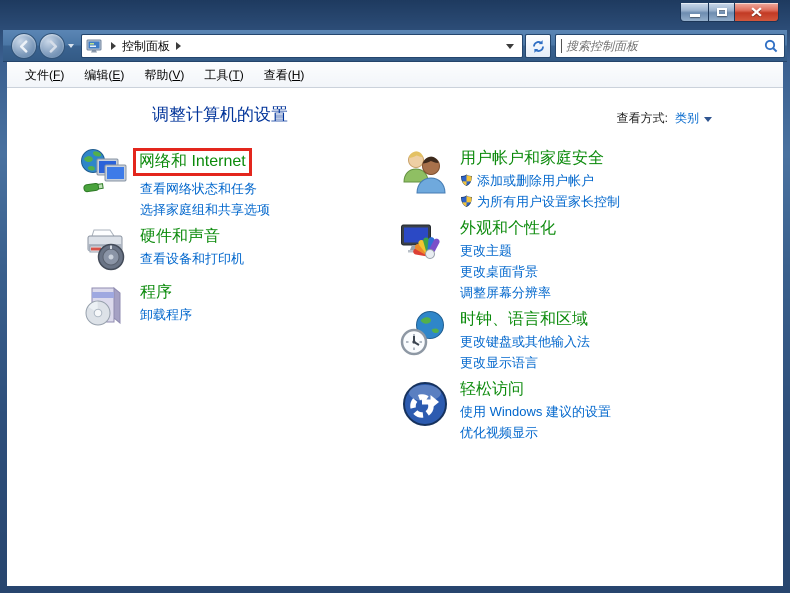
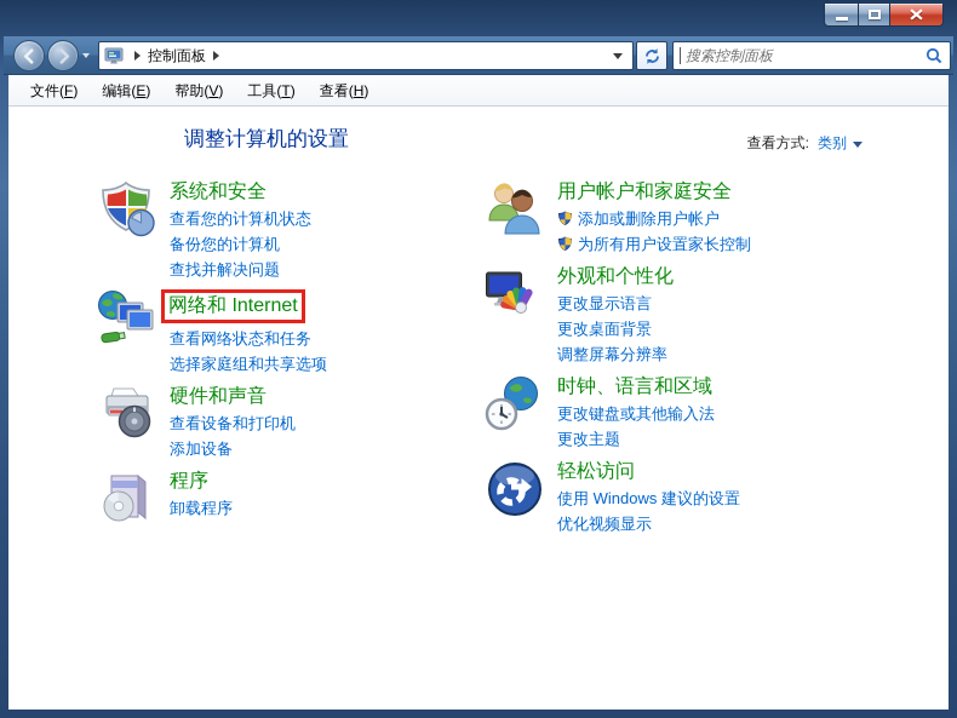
  控制面板
  搜索控制面板
  文件(F)
  编辑(E)
  帮助(V)
  工具(T)
  查看(H)
  调整计算机的设置
  查看方式:
  类别
+ 系统和安全
+ 查看您的计算机状态
+ 备份您的计算机
+ 查找并解决问题
  网络和 Internet
  查看网络状态和任务
  选择家庭组和共享选项
  硬件和声音
  查看设备和打印机
+ 添加设备
  程序
  卸载程序
  用户帐户和家庭安全
  添加或删除用户帐户
  为所有用户设置家长控制
  外观和个性化
- 更改主题
+ 更改显示语言
  更改桌面背景
  调整屏幕分辨率
  时钟、语言和区域
  更改键盘或其他输入法
- 更改显示语言
+ 更改主题
  轻松访问
  使用 Windows 建议的设置
  优化视频显示
